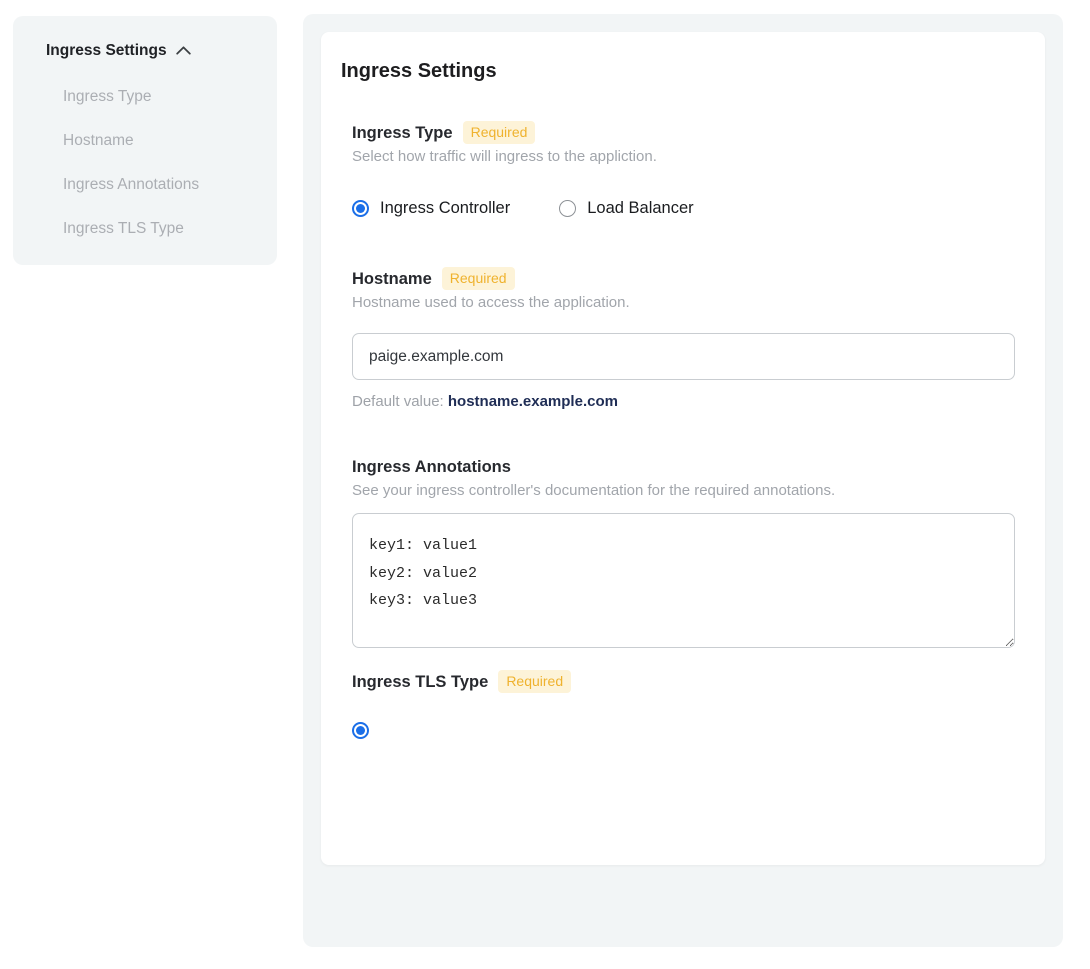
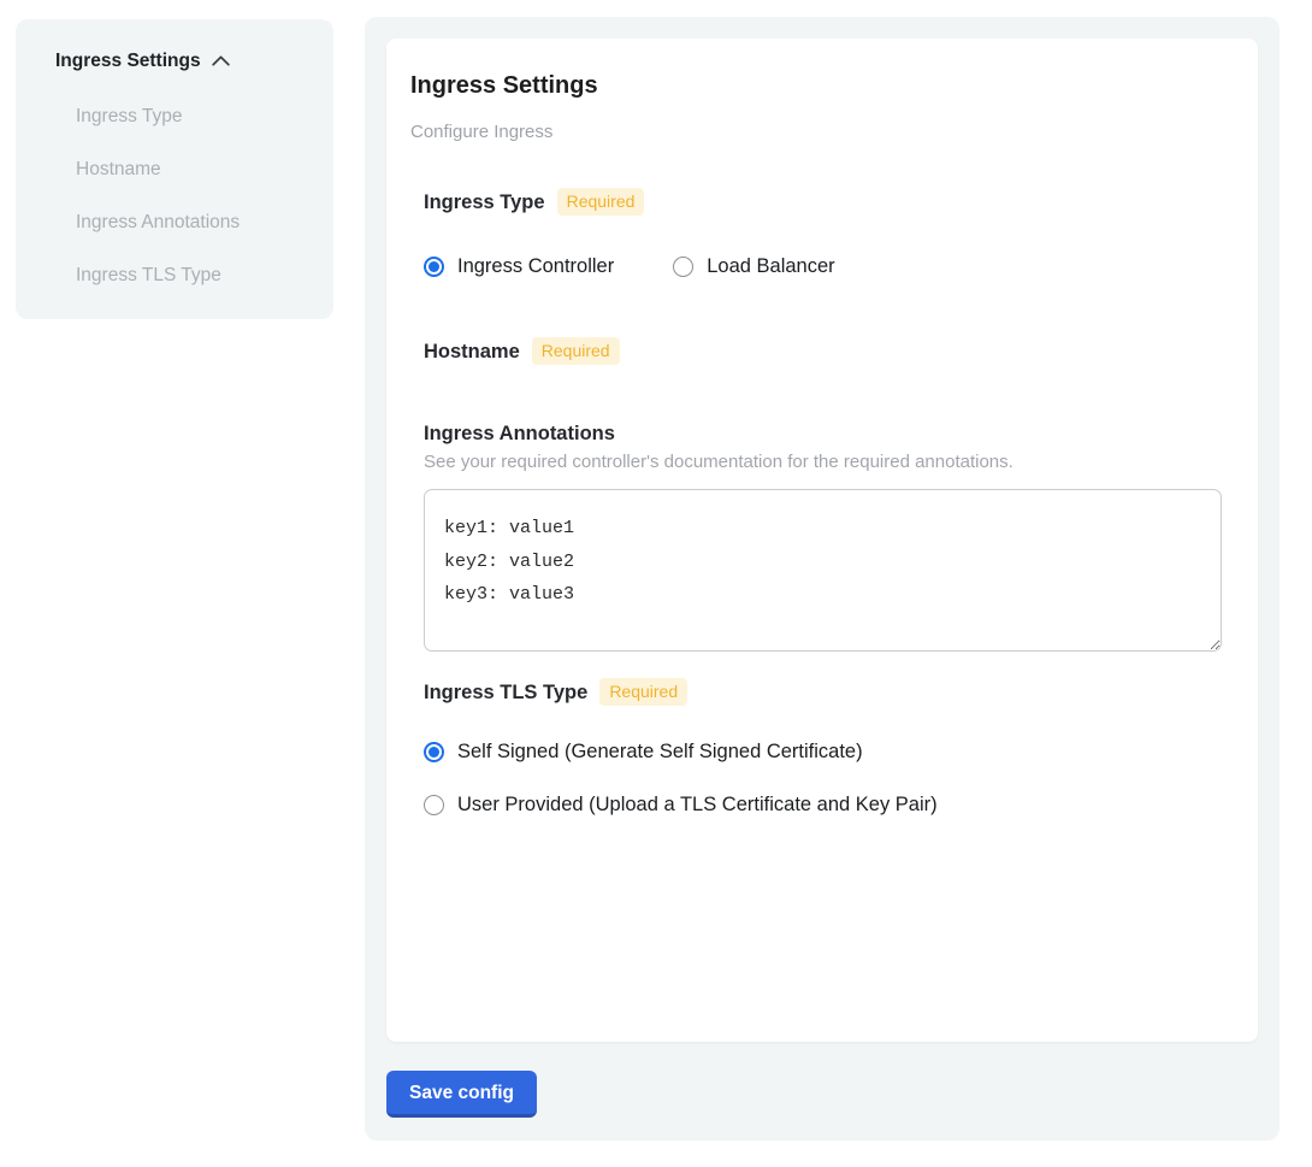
  Ingress Settings
  Ingress Type
  Hostname
  Ingress Annotations
  Ingress TLS Type
  Ingress Settings
+ Configure Ingress
  Ingress Type
  Required
- Select how traffic will ingress to the appliction.
  Ingress Controller
  Load Balancer
  Hostname
  Required
- Hostname used to access the application.
- paige.example.com
- Default value: hostname.example.com
  Ingress Annotations
- See your ingress controller's documentation for the required annotations.
+ See your required controller's documentation for the required annotations.
  key1: value1
  key2: value2
  key3: value3
  Ingress TLS Type
  Required
+ Self Signed (Generate Self Signed Certificate)
+ User Provided (Upload a TLS Certificate and Key Pair)
+ Save config
